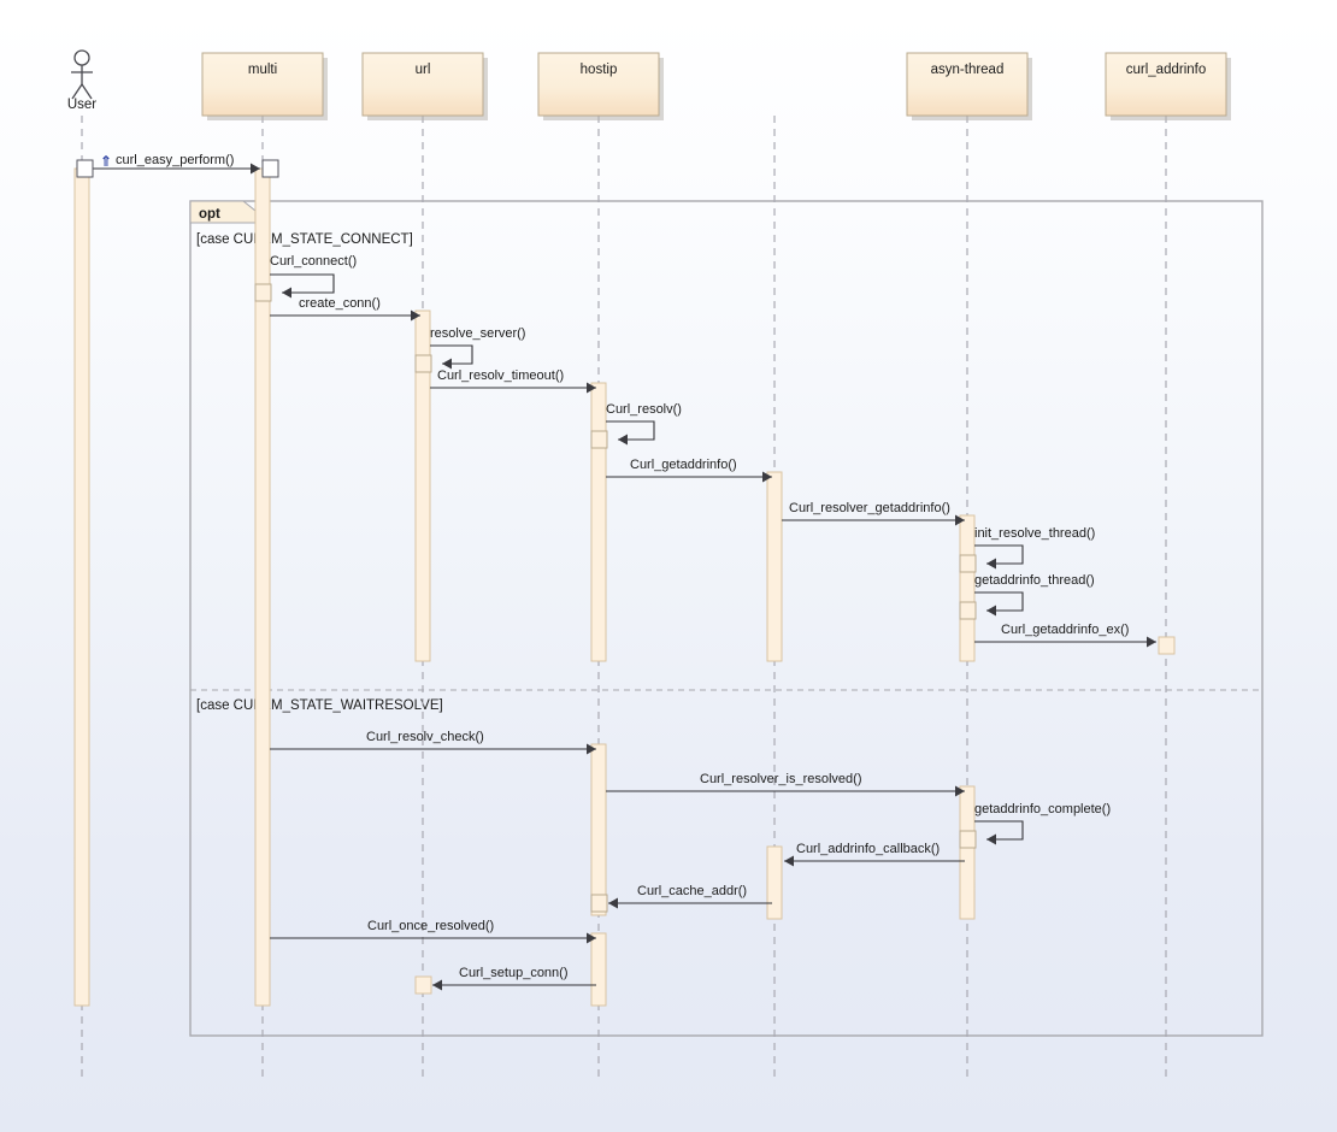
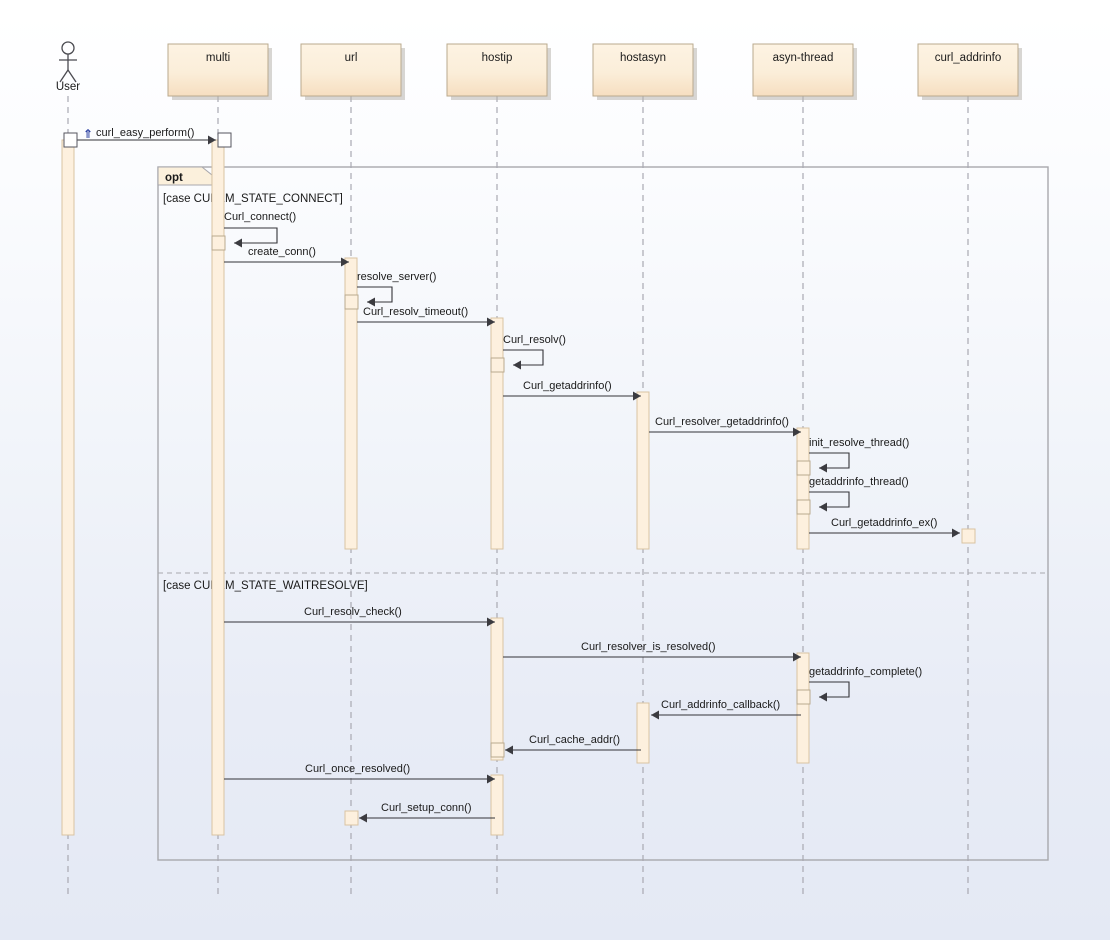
  opt
  [case CUM_STATE_CONNECT]
  [case CUM_STATE_WAITRESOLVE]
  ⇑
  curl_easy_perform()
  Curl_connect()
  create_conn()
  resolve_server()
  Curl_resolv_timeout()
  Curl_resolv()
  Curl_getaddrinfo()
  Curl_resolver_getaddrinfo()
  init_resolve_thread()
  getaddrinfo_thread()
  Curl_getaddrinfo_ex()
  Curl_resolv_check()
  Curl_resolver_is_resolved()
  getaddrinfo_complete()
  Curl_addrinfo_callback()
  Curl_cache_addr()
  Curl_once_resolved()
  Curl_setup_conn()
  User
  multi
  url
  hostip
+ hostasyn
  asyn-thread
  curl_addrinfo
